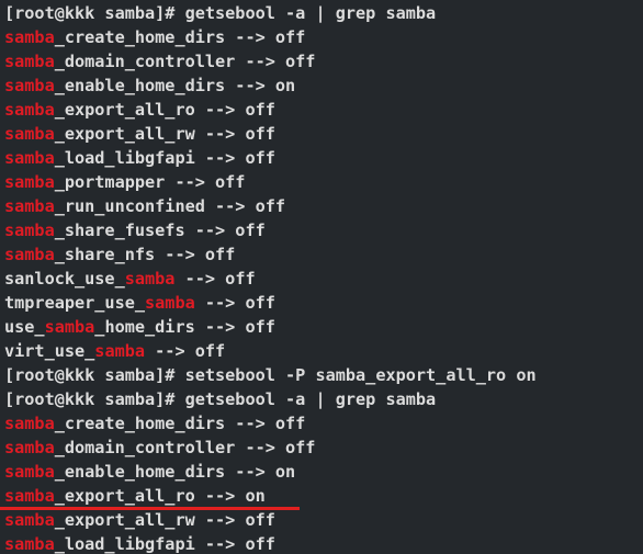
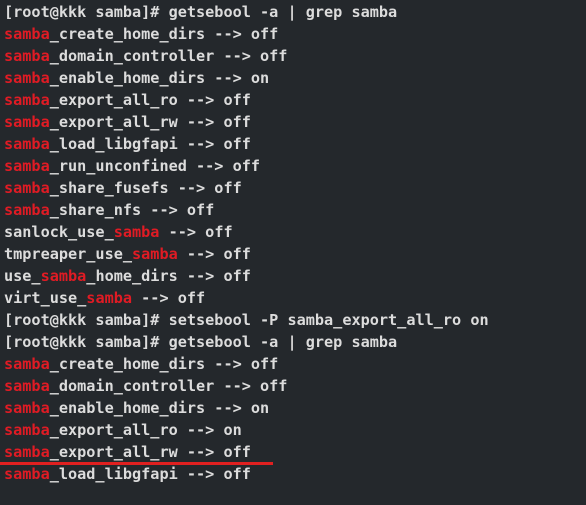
  [root@kkk samba]# getsebool -a | grep samba
  samba_create_home_dirs --> off
  samba_domain_controller --> off
  samba_enable_home_dirs --> on
  samba_export_all_ro --> off
  samba_export_all_rw --> off
  samba_load_libgfapi --> off
- samba_portmapper --> off
  samba_run_unconfined --> off
  samba_share_fusefs --> off
  samba_share_nfs --> off
  sanlock_use_samba --> off
  tmpreaper_use_samba --> off
  use_samba_home_dirs --> off
  virt_use_samba --> off
  [root@kkk samba]# setsebool -P samba_export_all_ro on
  [root@kkk samba]# getsebool -a | grep samba
  samba_create_home_dirs --> off
  samba_domain_controller --> off
  samba_enable_home_dirs --> on
  samba_export_all_ro --> on
  samba_export_all_rw --> off
  samba_load_libgfapi --> off
